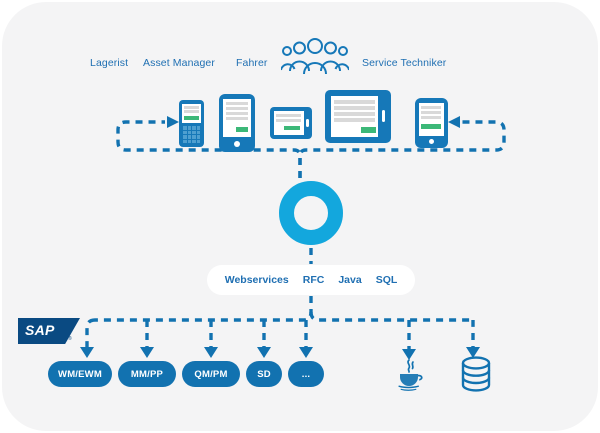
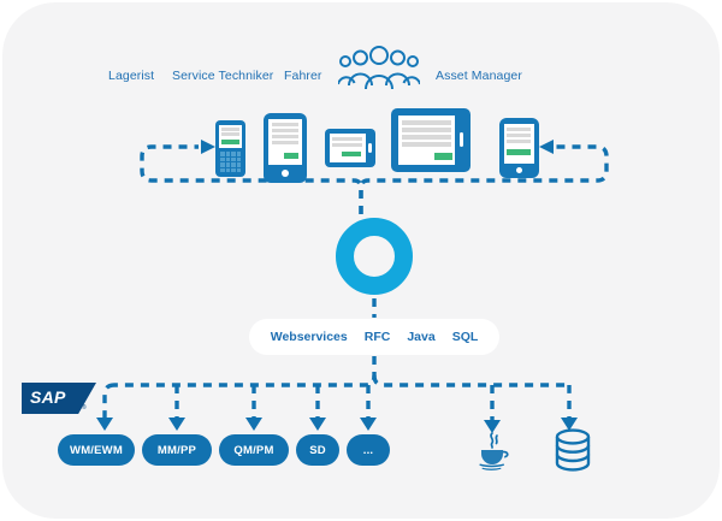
  Lagerist
- Asset Manager
+ Service Techniker
  Fahrer
- Service Techniker
+ Asset Manager
  Webservices
  RFC
  Java
  SQL
  SAP
  WM/EWM
  MM/PP
  QM/PM
  SD
  ...
